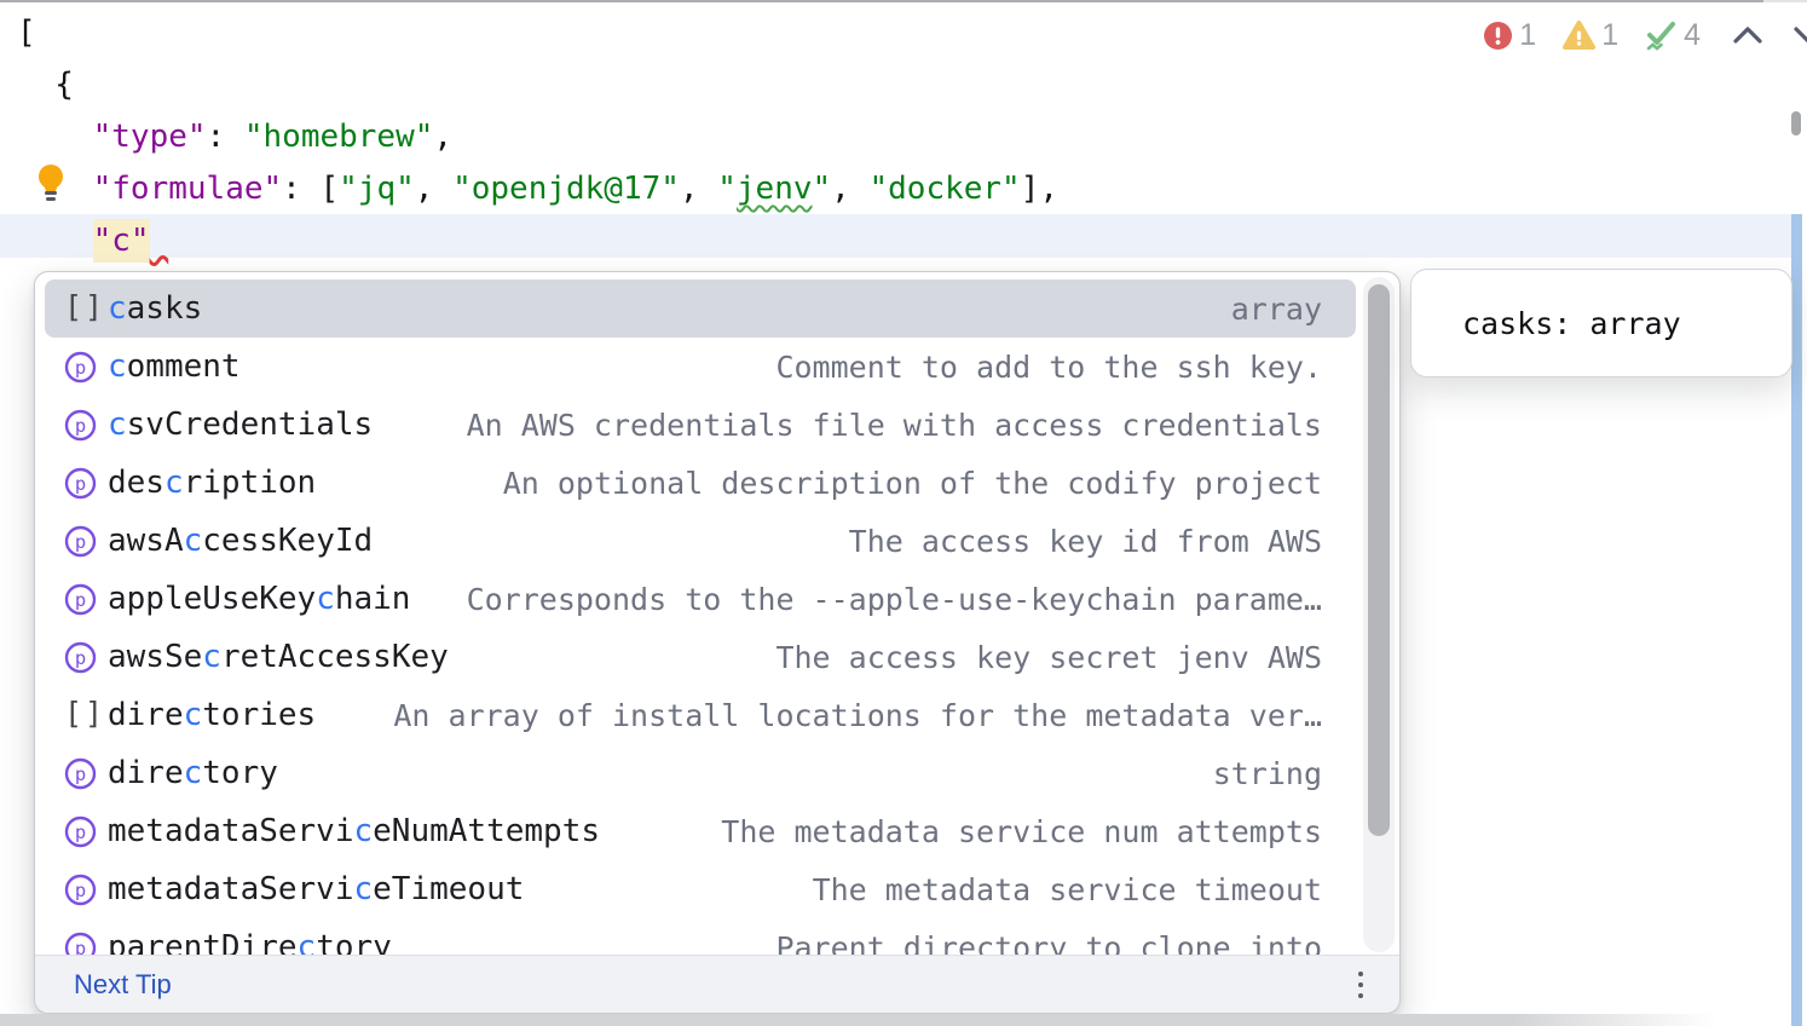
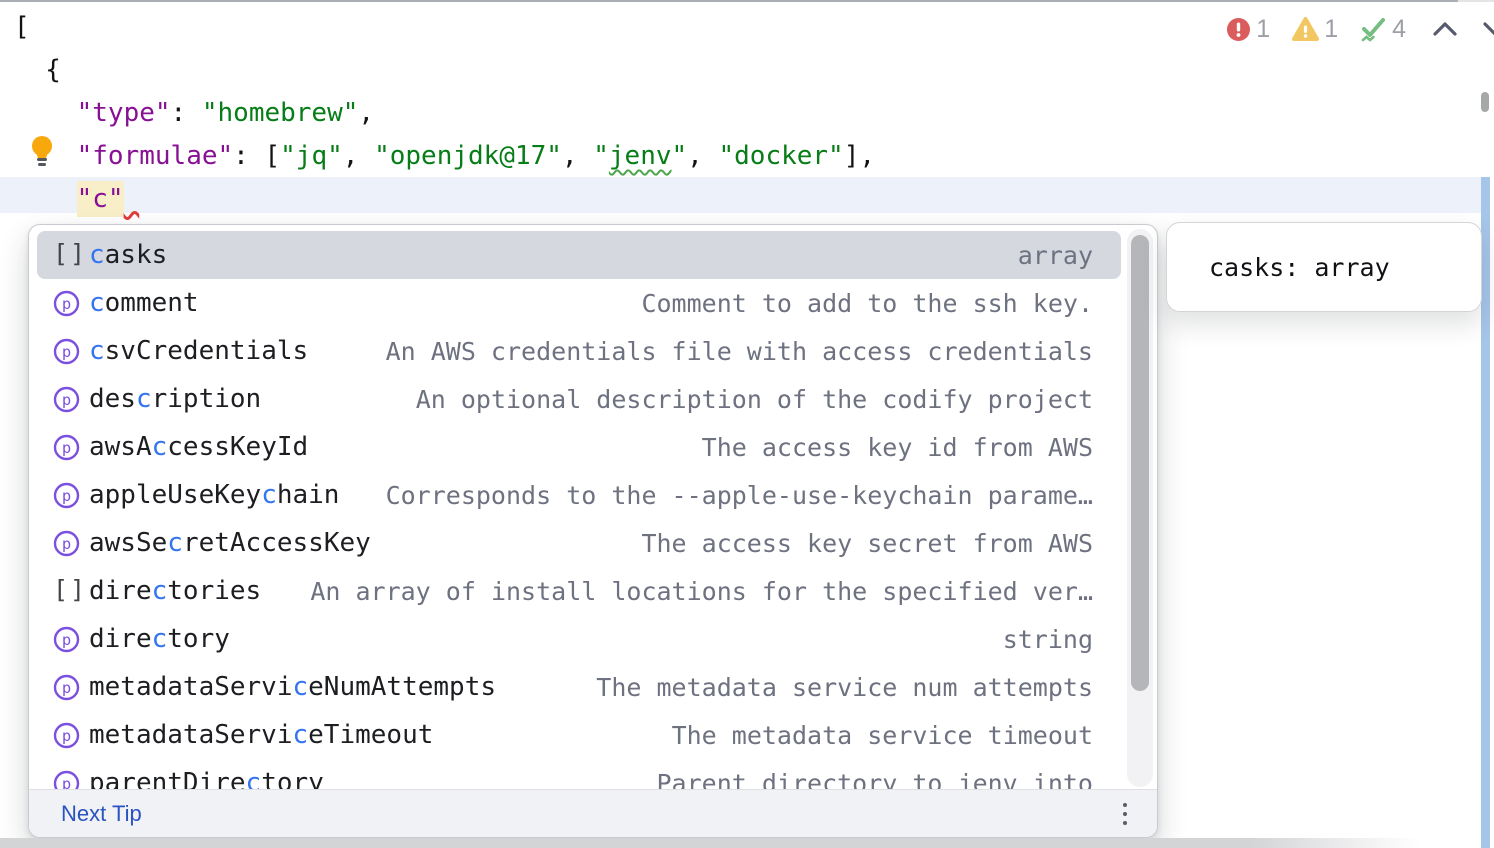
  [
  {
  "type": "homebrew",
  "formulae": ["jq", "openjdk@17", "jenv", "docker"],
  "c"
  1
  1
  4
  []
  casks
  array
  p
  comment
  Comment to add to the ssh key.
  p
  csvCredentials
  An AWS credentials file with access credentials
  p
  description
  An optional description of the codify project
  p
  awsAccessKeyId
  The access key id from AWS
  p
  appleUseKeychain
  Corresponds to the --apple-use-keychain parame…
  p
  awsSecretAccessKey
- The access key secret jenv AWS
+ The access key secret from AWS
  []
  directories
- An array of install locations for the metadata ver…
+ An array of install locations for the specified ver…
  p
  directory
  string
  p
  metadataServiceNumAttempts
  The metadata service num attempts
  p
  metadataServiceTimeout
  The metadata service timeout
  p
  parentDirectory
- Parent directory to clone into
+ Parent directory to jenv into
  Next Tip
  casks: array
